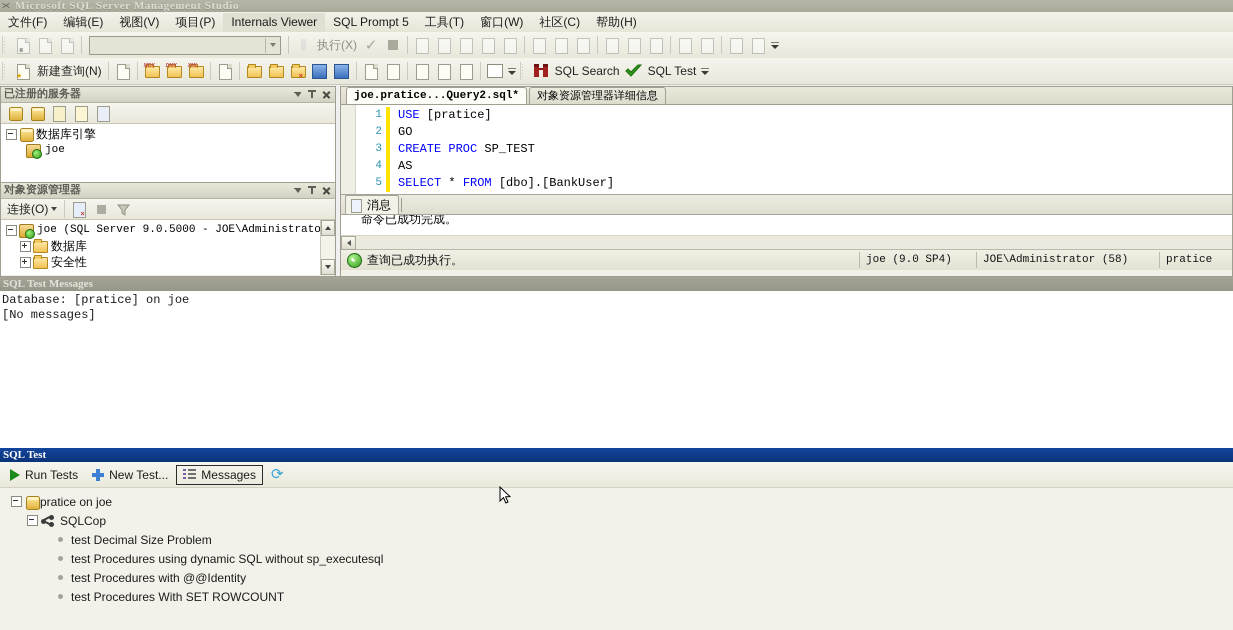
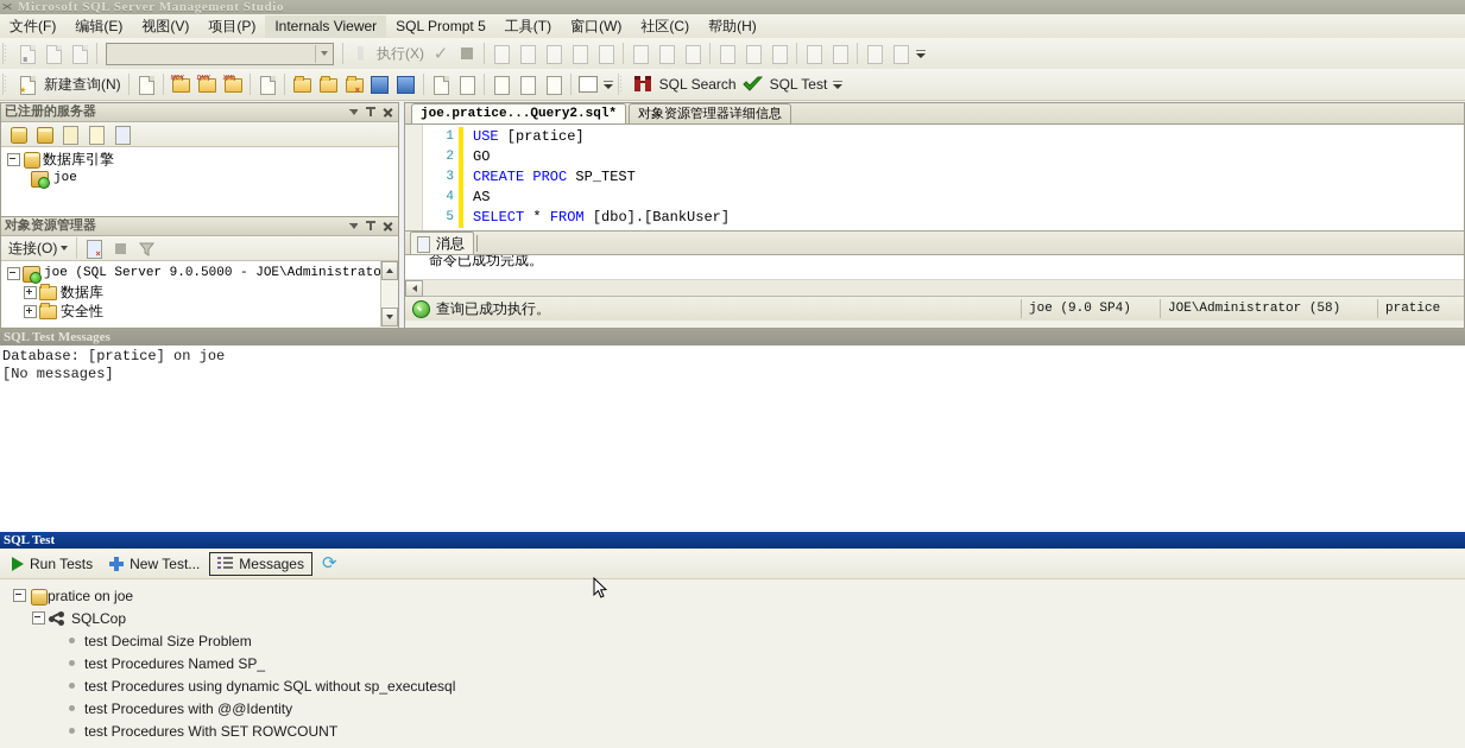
  Microsoft SQL Server Management Studio
  文件(F)
  编辑(E)
  视图(V)
  项目(P)
  Internals Viewer
  SQL Prompt 5
  工具(T)
  窗口(W)
  社区(C)
  帮助(H)
  执行(X)
  ✓
  新建查询(N)
  SQL Search
  SQL Test
  已注册的服务器
  数据库引擎
  joe
  对象资源管理器
  连接(O)
  joe (SQL Server 9.0.5000 - JOE\Administrato
  数据库
  安全性
  joe.pratice...Query2.sql*
  对象资源管理器详细信息
  1
  USE [pratice]
  2
  GO
  3
  CREATE PROC SP_TEST
  4
  AS
  5
  SELECT * FROM [dbo].[BankUser]
  消息
  命令已成功完成。
  查询已成功执行。
  joe (9.0 SP4)
  JOE\Administrator (58)
  pratice
  SQL Test Messages
  Database: [pratice] on joe
  [No messages]
  SQL Test
  Run Tests
  New Test...
  Messages
  ⟳
  pratice on joe
  SQLCop
  test Decimal Size Problem
+ test Procedures Named SP_
  test Procedures using dynamic SQL without sp_executesql
  test Procedures with @@Identity
  test Procedures With SET ROWCOUNT
